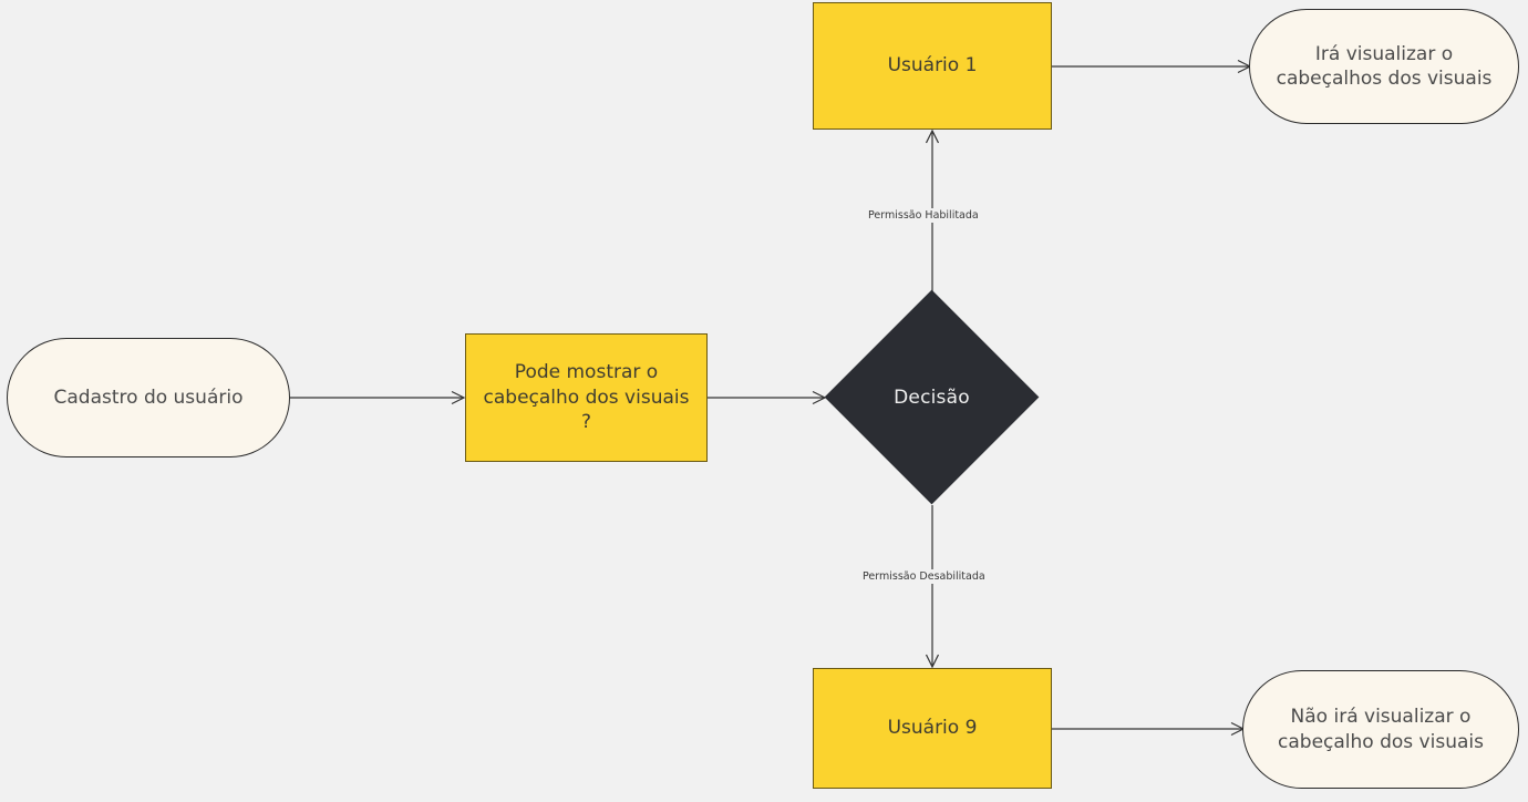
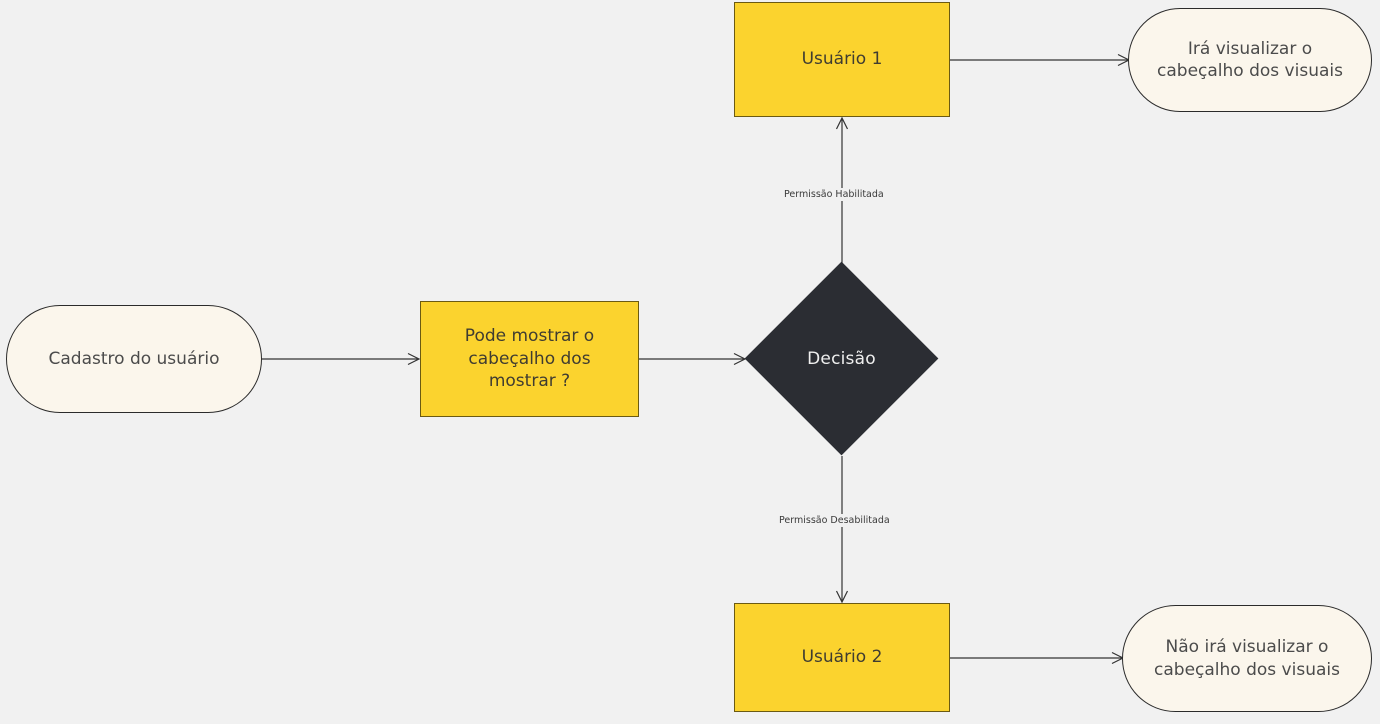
  Cadastro do usuário
- Pode mostrar o cabeçalho dos visuais ?
+ Pode mostrar o cabeçalho dos mostrar ?
  Decisão
  Usuário 1
- Usuário 9
+ Usuário 2
- Irá visualizar o cabeçalhos dos visuais
+ Irá visualizar o cabeçalho dos visuais
  Não irá visualizar o cabeçalho dos visuais
  Permissão Habilitada
  Permissão Desabilitada
